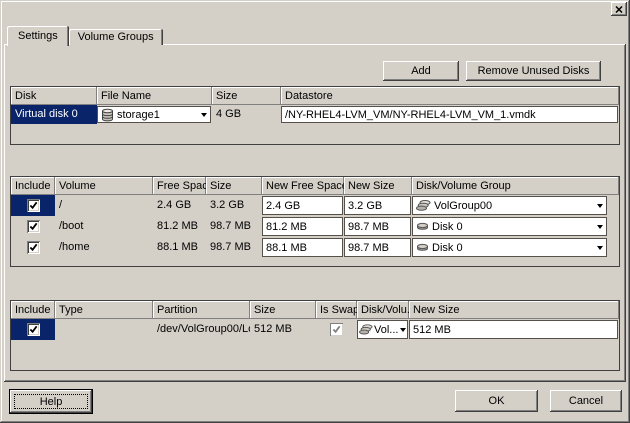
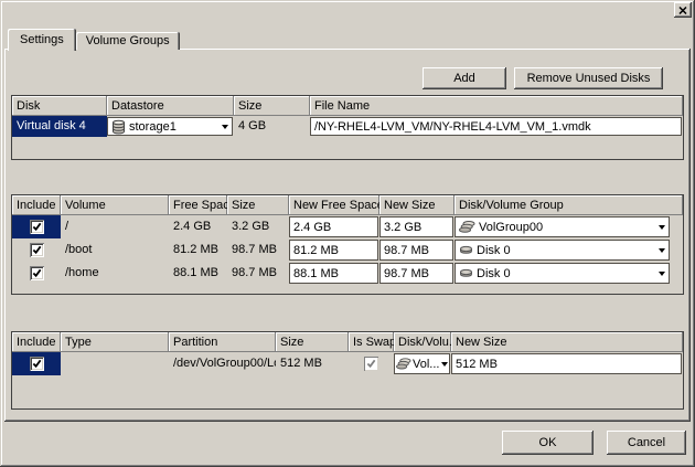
  Settings
  Volume Groups
  Add
  Remove Unused Disks
  Disk
- File Name
+ Datastore
  Size
- Datastore
+ File Name
- Virtual disk 0
+ Virtual disk 4
  storage1
  4 GB
  /NY-RHEL4-LVM_VM/NY-RHEL4-LVM_VM_1.vmdk
  Include
  Volume
  Free Spac
  Size
  New Free Spac
  New Size
  Disk/Volume Group
  /
  2.4 GB
  3.2 GB
  2.4 GB
  3.2 GB
  VolGroup00
  /boot
  81.2 MB
  98.7 MB
  81.2 MB
  98.7 MB
  Disk 0
  /home
  88.1 MB
  98.7 MB
  88.1 MB
  98.7 MB
  Disk 0
  Include
  Type
  Partition
  Size
  Is Swa
  Disk/Volu
  New Size
  /dev/VolGroup00/L
  512 MB
  Vol...
  512 MB
- Help
  OK
  Cancel
